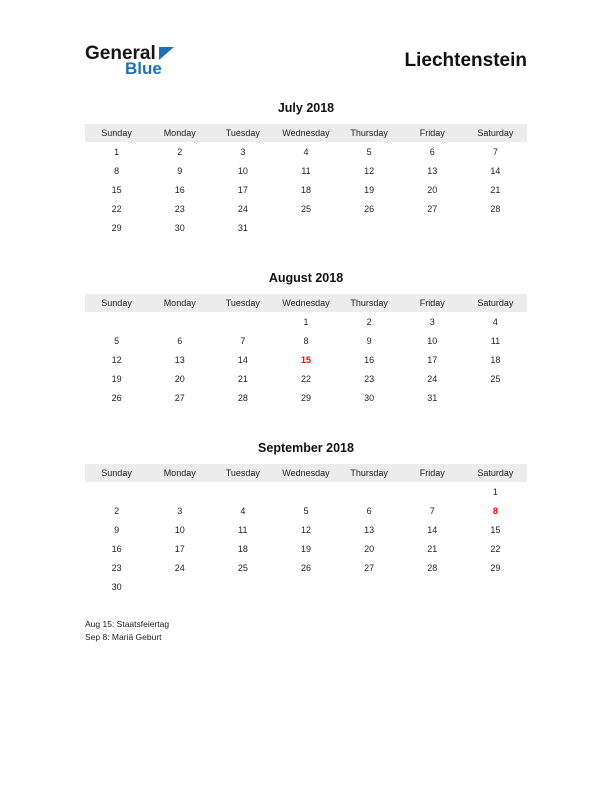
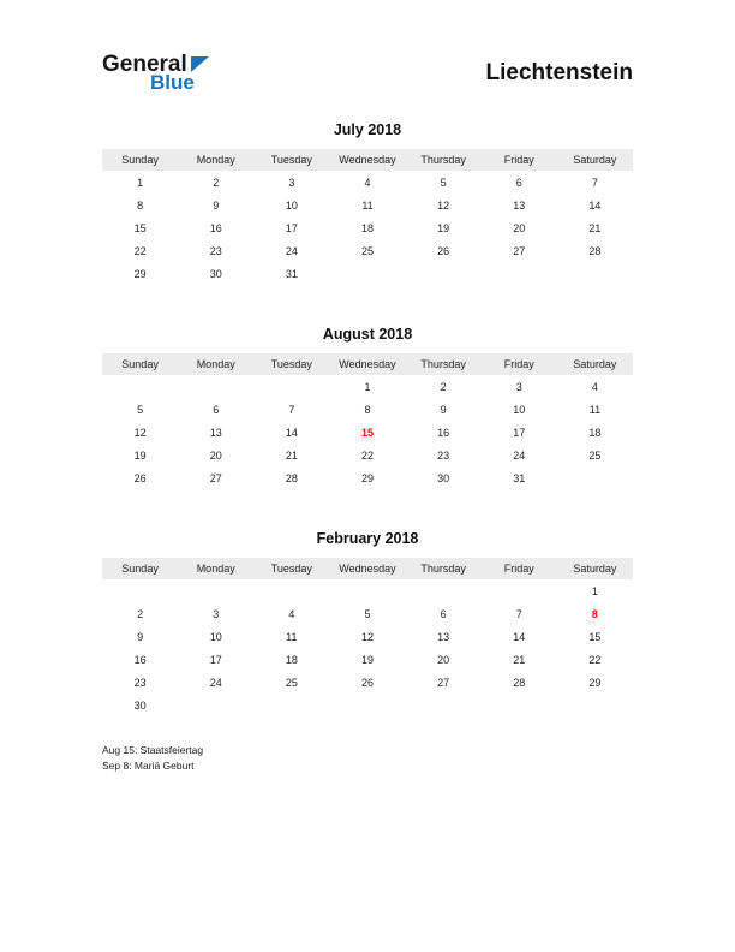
  General
  Blue
  Liechtenstein
  July 2018
  Sunday	Monday	Tuesday	Wednesday	Thursday	Friday	Saturday
  1	2	3	4	5	6	7
  8	9	10	11	12	13	14
  15	16	17	18	19	20	21
  22	23	24	25	26	27	28
  29	30	31
  August 2018
  Sunday	Monday	Tuesday	Wednesday	Thursday	Friday	Saturday
  			1	2	3	4
  5	6	7	8	9	10	11
  12	13	14	15	16	17	18
  19	20	21	22	23	24	25
  26	27	28	29	30	31
- September 2018
+ February 2018
  Sunday	Monday	Tuesday	Wednesday	Thursday	Friday	Saturday
  						1
  2	3	4	5	6	7	8
  9	10	11	12	13	14	15
  16	17	18	19	20	21	22
  23	24	25	26	27	28	29
  30
  Aug 15: Staatsfeiertag
  Sep 8: Mariä Geburt
